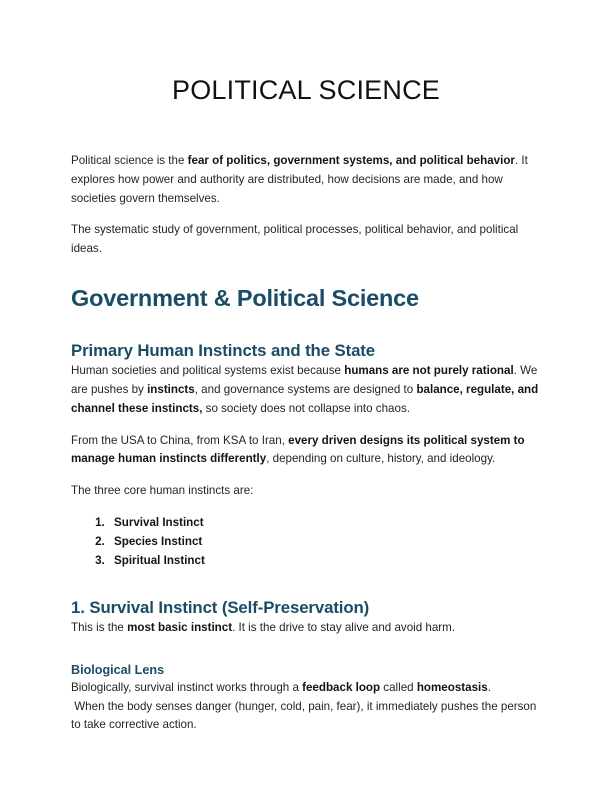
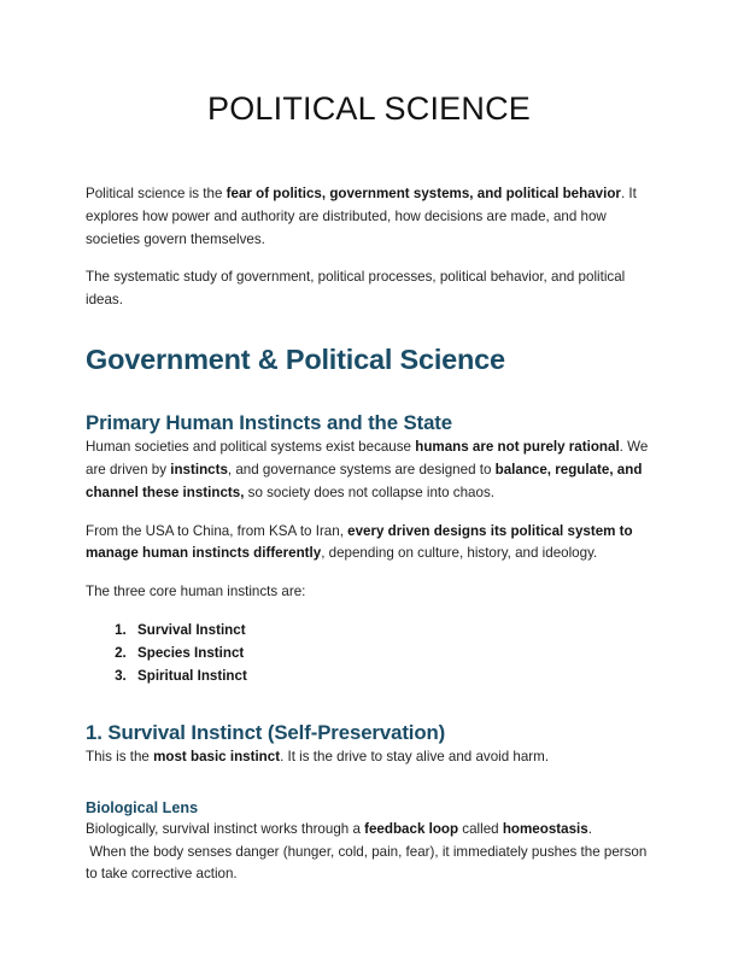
  POLITICAL SCIENCE
  Political science is the fear of politics, government systems, and political behavior. It explores how power and authority are distributed, how decisions are made, and how societies govern themselves.
  The systematic study of government, political processes, political behavior, and political ideas.
  Government & Political Science
  Primary Human Instincts and the State
- Human societies and political systems exist because humans are not purely rational. We are pushes by instincts, and governance systems are designed to balance, regulate, and channel these instincts, so society does not collapse into chaos.
+ Human societies and political systems exist because humans are not purely rational. We are driven by instincts, and governance systems are designed to balance, regulate, and channel these instincts, so society does not collapse into chaos.
  From the USA to China, from KSA to Iran, every driven designs its political system to manage human instincts differently, depending on culture, history, and ideology.
  The three core human instincts are:
  Survival Instinct
  Species Instinct
  Spiritual Instinct
  1. Survival Instinct (Self-Preservation)
  This is the most basic instinct. It is the drive to stay alive and avoid harm.
  Biological Lens
  Biologically, survival instinct works through a feedback loop called homeostasis.
  When the body senses danger (hunger, cold, pain, fear), it immediately pushes the person to take corrective action.
